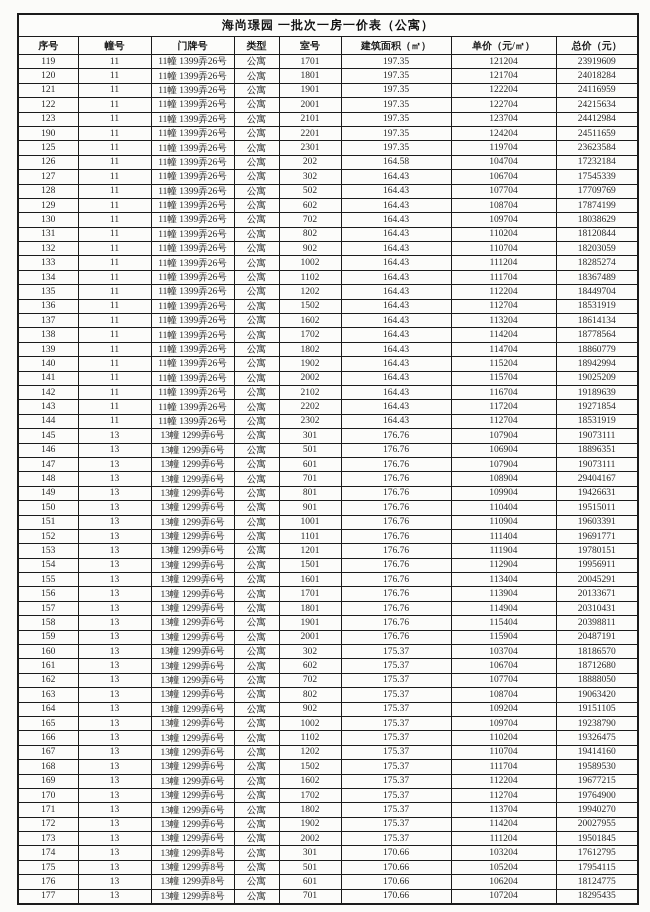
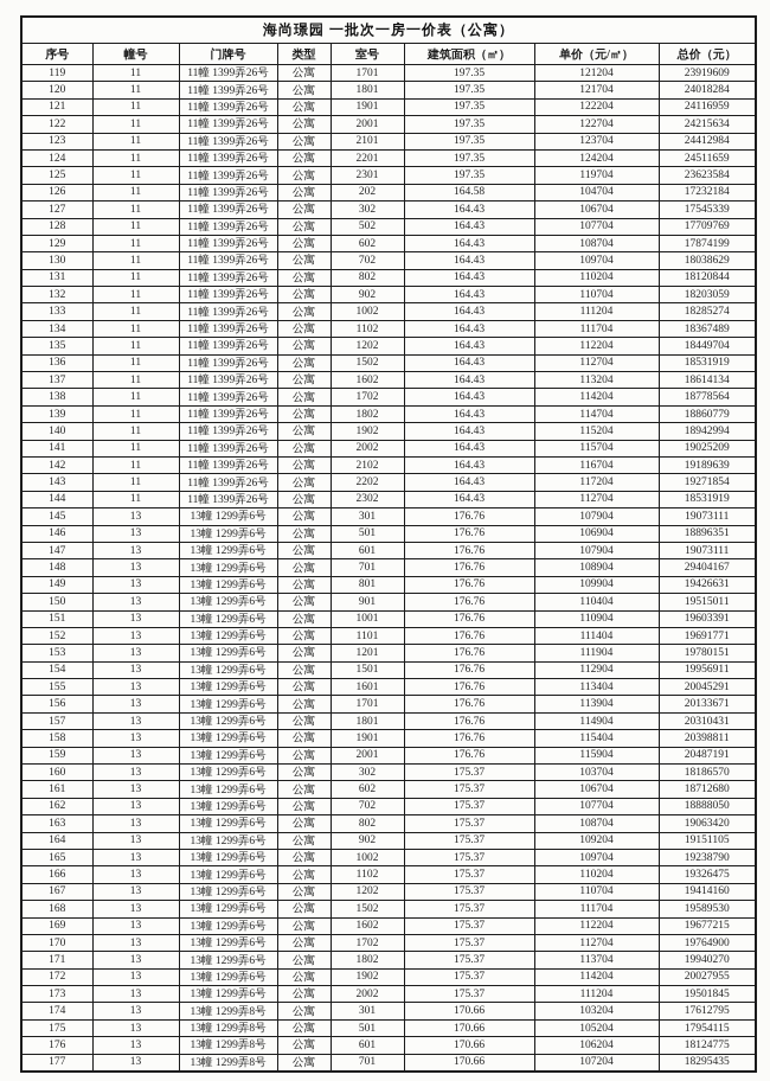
  海尚璟园 一批次一房一价表（公寓）
  序号	幢号	门牌号	类型	室号	建筑面积（㎡）	单价（元/㎡）	总价（元）
  119	11	11幢 1399弄26号	公寓	1701	197.35	121204	23919609
  120	11	11幢 1399弄26号	公寓	1801	197.35	121704	24018284
  121	11	11幢 1399弄26号	公寓	1901	197.35	122204	24116959
  122	11	11幢 1399弄26号	公寓	2001	197.35	122704	24215634
  123	11	11幢 1399弄26号	公寓	2101	197.35	123704	24412984
- 190	11	11幢 1399弄26号	公寓	2201	197.35	124204	24511659
+ 124	11	11幢 1399弄26号	公寓	2201	197.35	124204	24511659
  125	11	11幢 1399弄26号	公寓	2301	197.35	119704	23623584
  126	11	11幢 1399弄26号	公寓	202	164.58	104704	17232184
  127	11	11幢 1399弄26号	公寓	302	164.43	106704	17545339
  128	11	11幢 1399弄26号	公寓	502	164.43	107704	17709769
  129	11	11幢 1399弄26号	公寓	602	164.43	108704	17874199
  130	11	11幢 1399弄26号	公寓	702	164.43	109704	18038629
  131	11	11幢 1399弄26号	公寓	802	164.43	110204	18120844
  132	11	11幢 1399弄26号	公寓	902	164.43	110704	18203059
  133	11	11幢 1399弄26号	公寓	1002	164.43	111204	18285274
  134	11	11幢 1399弄26号	公寓	1102	164.43	111704	18367489
  135	11	11幢 1399弄26号	公寓	1202	164.43	112204	18449704
  136	11	11幢 1399弄26号	公寓	1502	164.43	112704	18531919
  137	11	11幢 1399弄26号	公寓	1602	164.43	113204	18614134
  138	11	11幢 1399弄26号	公寓	1702	164.43	114204	18778564
  139	11	11幢 1399弄26号	公寓	1802	164.43	114704	18860779
  140	11	11幢 1399弄26号	公寓	1902	164.43	115204	18942994
  141	11	11幢 1399弄26号	公寓	2002	164.43	115704	19025209
  142	11	11幢 1399弄26号	公寓	2102	164.43	116704	19189639
  143	11	11幢 1399弄26号	公寓	2202	164.43	117204	19271854
  144	11	11幢 1399弄26号	公寓	2302	164.43	112704	18531919
  145	13	13幢 1299弄6号	公寓	301	176.76	107904	19073111
  146	13	13幢 1299弄6号	公寓	501	176.76	106904	18896351
  147	13	13幢 1299弄6号	公寓	601	176.76	107904	19073111
  148	13	13幢 1299弄6号	公寓	701	176.76	108904	29404167
  149	13	13幢 1299弄6号	公寓	801	176.76	109904	19426631
  150	13	13幢 1299弄6号	公寓	901	176.76	110404	19515011
  151	13	13幢 1299弄6号	公寓	1001	176.76	110904	19603391
  152	13	13幢 1299弄6号	公寓	1101	176.76	111404	19691771
  153	13	13幢 1299弄6号	公寓	1201	176.76	111904	19780151
  154	13	13幢 1299弄6号	公寓	1501	176.76	112904	19956911
  155	13	13幢 1299弄6号	公寓	1601	176.76	113404	20045291
  156	13	13幢 1299弄6号	公寓	1701	176.76	113904	20133671
  157	13	13幢 1299弄6号	公寓	1801	176.76	114904	20310431
  158	13	13幢 1299弄6号	公寓	1901	176.76	115404	20398811
  159	13	13幢 1299弄6号	公寓	2001	176.76	115904	20487191
  160	13	13幢 1299弄6号	公寓	302	175.37	103704	18186570
  161	13	13幢 1299弄6号	公寓	602	175.37	106704	18712680
  162	13	13幢 1299弄6号	公寓	702	175.37	107704	18888050
  163	13	13幢 1299弄6号	公寓	802	175.37	108704	19063420
  164	13	13幢 1299弄6号	公寓	902	175.37	109204	19151105
  165	13	13幢 1299弄6号	公寓	1002	175.37	109704	19238790
  166	13	13幢 1299弄6号	公寓	1102	175.37	110204	19326475
  167	13	13幢 1299弄6号	公寓	1202	175.37	110704	19414160
  168	13	13幢 1299弄6号	公寓	1502	175.37	111704	19589530
  169	13	13幢 1299弄6号	公寓	1602	175.37	112204	19677215
  170	13	13幢 1299弄6号	公寓	1702	175.37	112704	19764900
  171	13	13幢 1299弄6号	公寓	1802	175.37	113704	19940270
  172	13	13幢 1299弄6号	公寓	1902	175.37	114204	20027955
  173	13	13幢 1299弄6号	公寓	2002	175.37	111204	19501845
  174	13	13幢 1299弄8号	公寓	301	170.66	103204	17612795
  175	13	13幢 1299弄8号	公寓	501	170.66	105204	17954115
  176	13	13幢 1299弄8号	公寓	601	170.66	106204	18124775
  177	13	13幢 1299弄8号	公寓	701	170.66	107204	18295435
